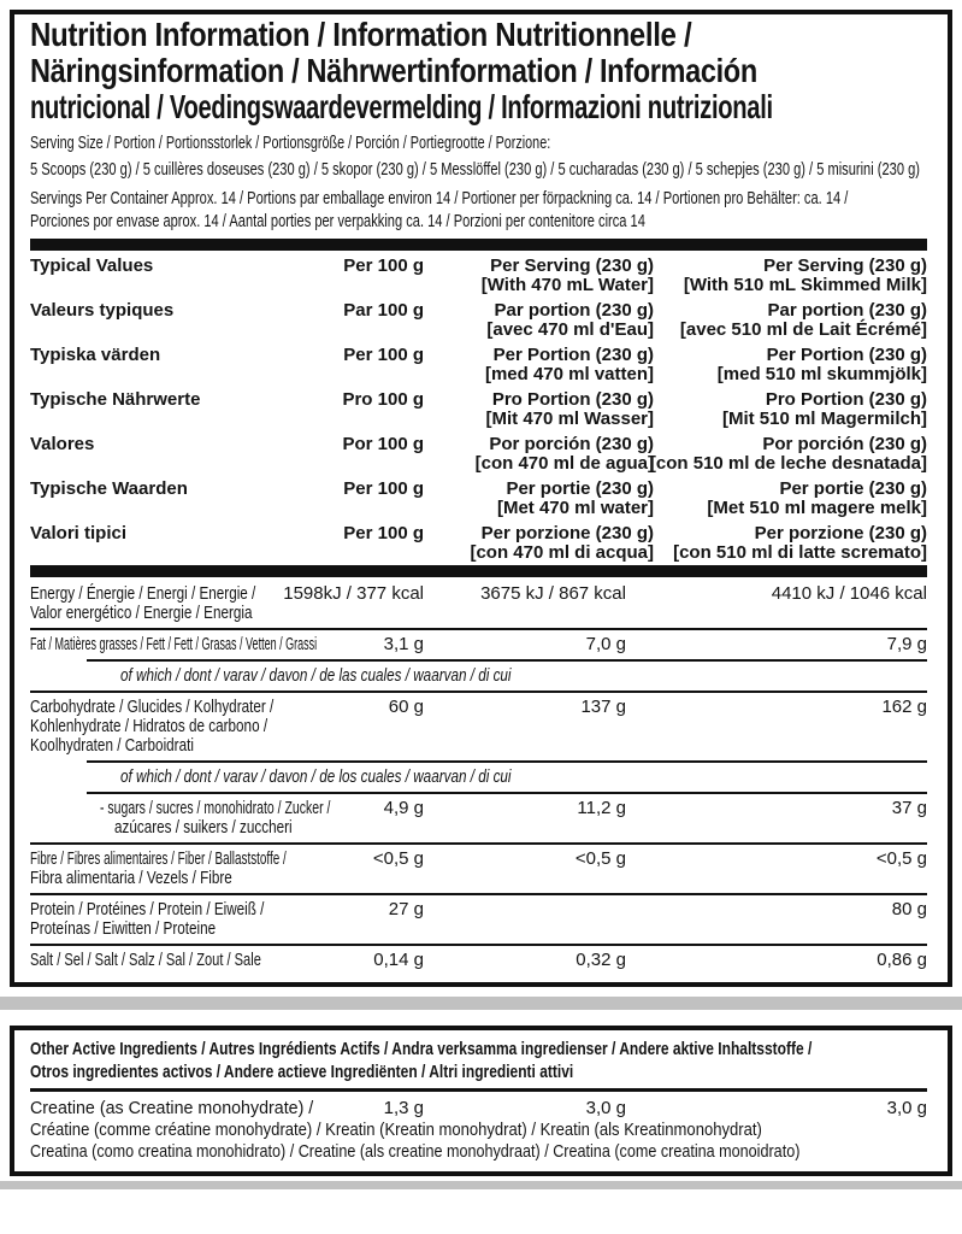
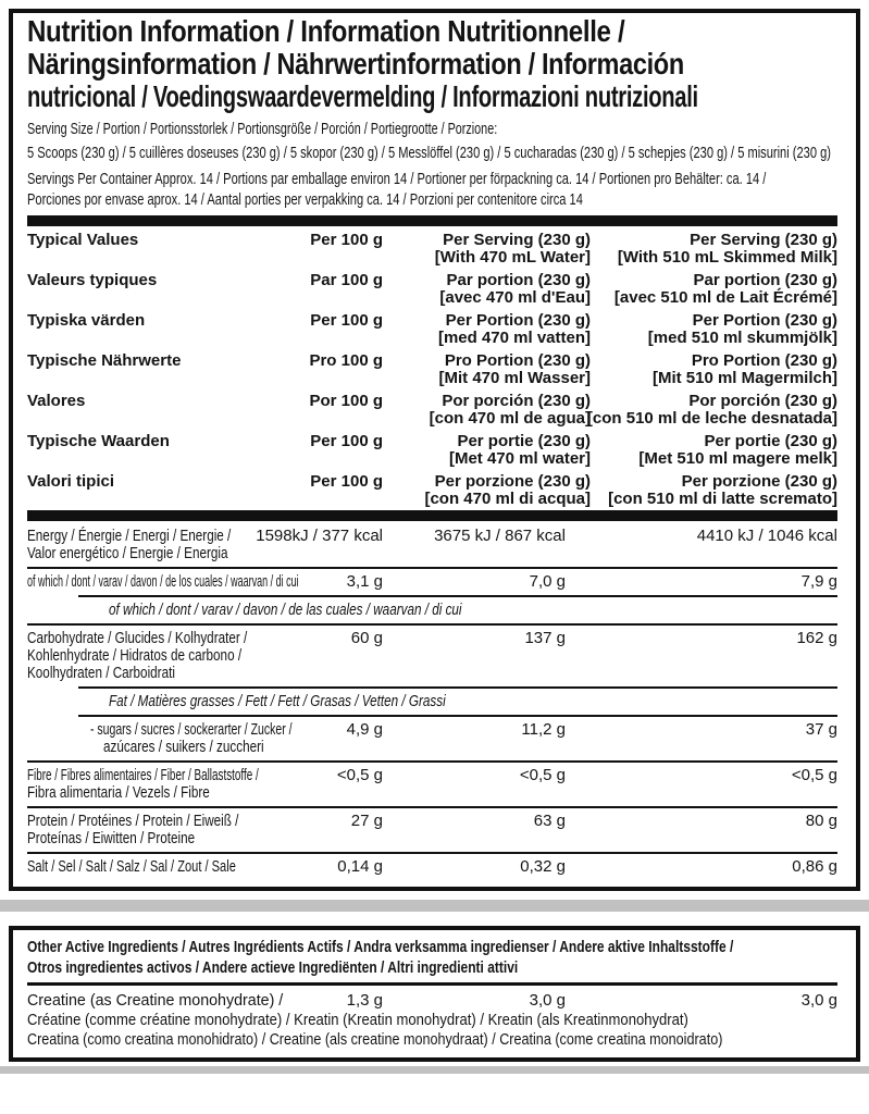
  Nutrition Information / Information Nutritionnelle /
  Näringsinformation / Nährwertinformation / Información
  nutricional / Voedingswaardevermelding / Informazioni nutrizionali
  Serving Size / Portion / Portionsstorlek / Portionsgröße / Porción / Portiegrootte / Porzione:
  5 Scoops (230 g) / 5 cuillères doseuses (230 g) / 5 skopor (230 g) / 5 Messlöffel (230 g) / 5 cucharadas (230 g) / 5 schepjes (230 g) / 5 misurini (230 g)
  Servings Per Container Approx. 14 / Portions par emballage environ 14 / Portioner per förpackning ca. 14 / Portionen pro Behälter: ca. 14 /
  Porciones por envase aprox. 14 / Aantal porties per verpakking ca. 14 / Porzioni per contenitore circa 14
  Typical Values
  Per 100 g
  Per Serving (230 g)
  [With 470 mL Water]
  Per Serving (230 g)
  [With 510 mL Skimmed Milk]
  Valeurs typiques
  Par 100 g
  Par portion (230 g)
  [avec 470 ml d'Eau]
  Par portion (230 g)
  [avec 510 ml de Lait Écrémé]
  Typiska värden
  Per 100 g
  Per Portion (230 g)
  [med 470 ml vatten]
  Per Portion (230 g)
  [med 510 ml skummjölk]
  Typische Nährwerte
  Pro 100 g
  Pro Portion (230 g)
  [Mit 470 ml Wasser]
  Pro Portion (230 g)
  [Mit 510 ml Magermilch]
  Valores
  Por 100 g
  Por porción (230 g)
  [con 470 ml de agua]
  Por porción (230 g)
  [con 510 ml de leche desnatada]
  Typische Waarden
  Per 100 g
  Per portie (230 g)
  [Met 470 ml water]
  Per portie (230 g)
  [Met 510 ml magere melk]
  Valori tipici
  Per 100 g
  Per porzione (230 g)
  [con 470 ml di acqua]
  Per porzione (230 g)
  [con 510 ml di latte scremato]
  Energy / Énergie / Energi / Energie /
  Valor energético / Energie / Energia
  1598kJ / 377 kcal
  3675 kJ / 867 kcal
  4410 kJ / 1046 kcal
- Fat / Matières grasses / Fett / Fett / Grasas / Vetten / Grassi
+ of which / dont / varav / davon / de los cuales / waarvan / di cui
  3,1 g
  7,0 g
  7,9 g
  of which / dont / varav / davon / de las cuales / waarvan / di cui
  Carbohydrate / Glucides / Kolhydrater /
  Kohlenhydrate / Hidratos de carbono /
  Koolhydraten / Carboidrati
  60 g
  137 g
  162 g
- of which / dont / varav / davon / de los cuales / waarvan / di cui
+ Fat / Matières grasses / Fett / Fett / Grasas / Vetten / Grassi
- - sugars / sucres / monohidrato / Zucker /
+ - sugars / sucres / sockerarter / Zucker /
  azúcares / suikers / zuccheri
  4,9 g
  11,2 g
  37 g
  Fibre / Fibres alimentaires / Fiber / Ballaststoffe /
  Fibra alimentaria / Vezels / Fibre
  <0,5 g
  <0,5 g
  <0,5 g
  Protein / Protéines / Protein / Eiweiß /
  Proteínas / Eiwitten / Proteine
  27 g
+ 63 g
  80 g
  Salt / Sel / Salt / Salz / Sal / Zout / Sale
  0,14 g
  0,32 g
  0,86 g
  Other Active Ingredients / Autres Ingrédients Actifs / Andra verksamma ingredienser / Andere aktive Inhaltsstoffe /
  Otros ingredientes activos / Andere actieve Ingrediënten / Altri ingredienti attivi
  Creatine (as Creatine monohydrate) /
  Créatine (comme créatine monohydrate) / Kreatin (Kreatin monohydrat) / Kreatin (als Kreatinmonohydrat)
  Creatina (como creatina monohidrato) / Creatine (als creatine monohydraat) / Creatina (come creatina monoidrato)
  1,3 g
  3,0 g
  3,0 g
